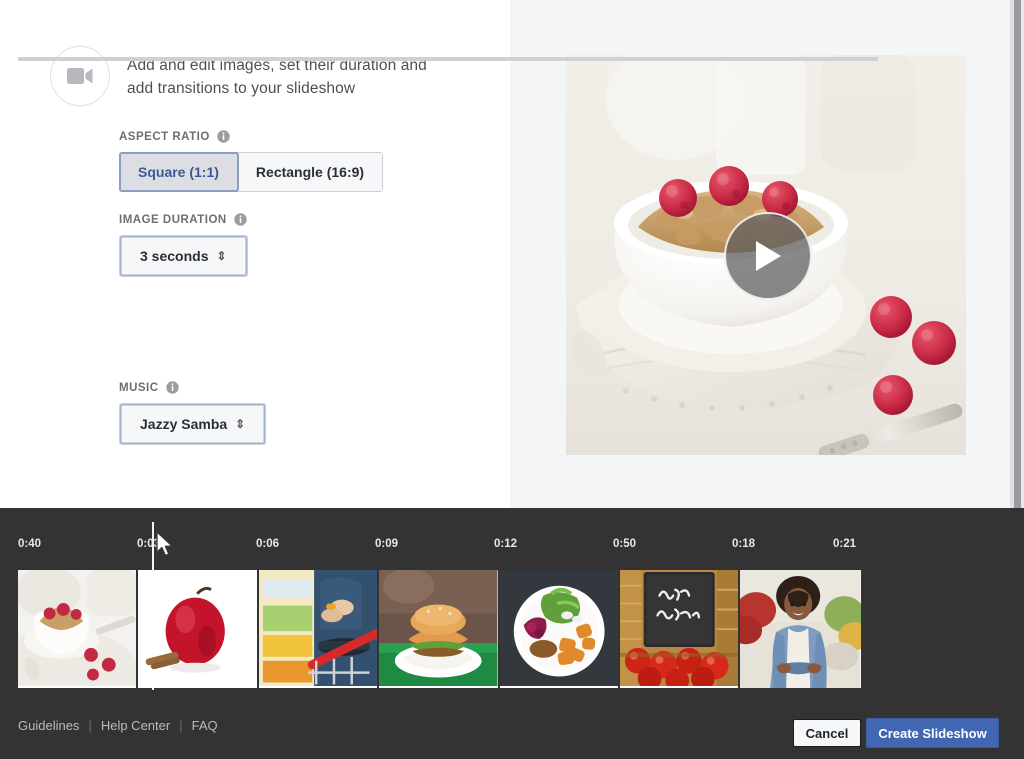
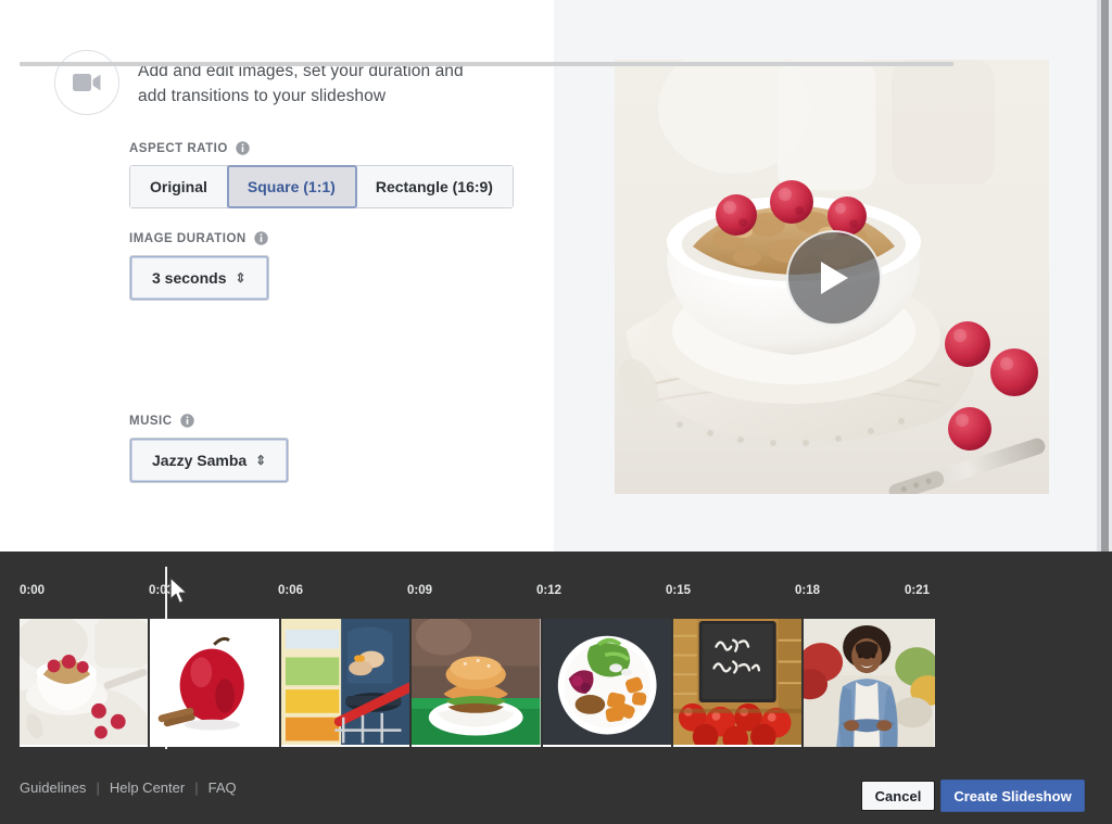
- Add and edit images, set their duration and
+ Add and edit images, set your duration and
  add transitions to your slideshow
  ASPECT RATIO
+ Original
  Square (1:1)
  Rectangle (16:9)
  IMAGE DURATION
  3 seconds
  ⇕
  MUSIC
  Jazzy Samba
  ⇕
- 0:40
+ 0:00
  0:0
  0:06
  0:09
  0:12
- 0:50
+ 0:15
  0:18
  0:21
  Guidelines
  |
  Help Center
  |
  FAQ
  Cancel
  Create Slideshow
